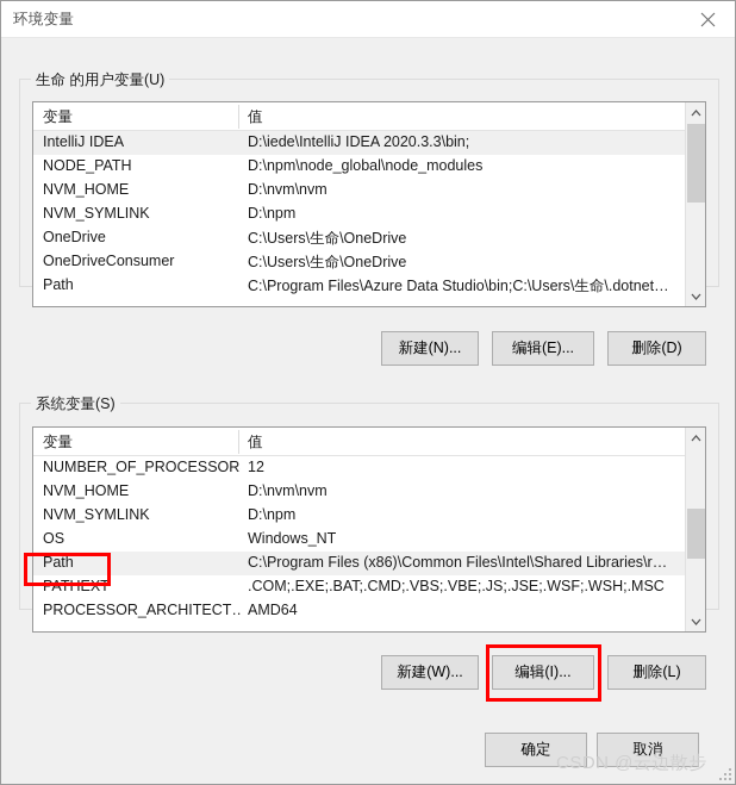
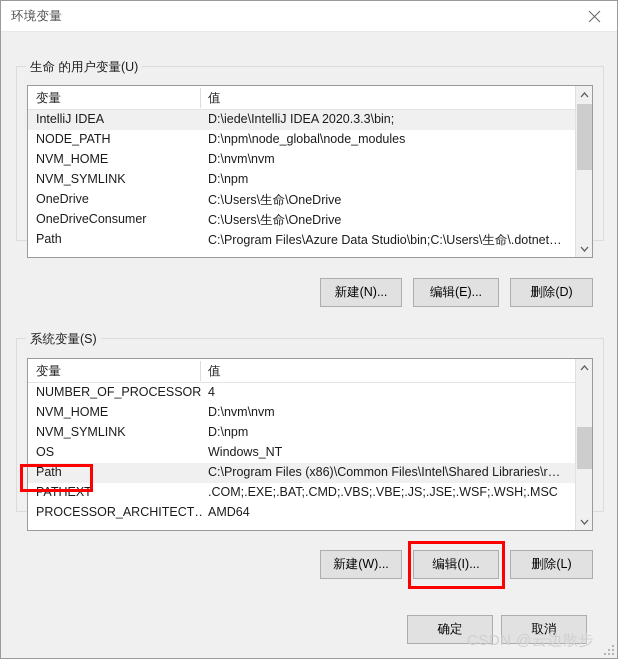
  环境变量
  生命 的用户变量(U)
  变量
  值
  IntelliJ IDEA
  D:\iede\IntelliJ IDEA 2020.3.3\bin;
  NODE_PATH
  D:\npm\node_global\node_modules
  NVM_HOME
  D:\nvm\nvm
  NVM_SYMLINK
  D:\npm
  OneDrive
  C:\Users\生命\OneDrive
  OneDriveConsumer
  C:\Users\生命\OneDrive
  Path
  C:\Program Files\Azure Data Studio\bin;C:\Users\生命\.dotnet…
  新建(N)...
  编辑(E)...
  删除(D)
  系统变量(S)
  变量
  值
  NUMBER_OF_PROCESSOR
- 12
+ 4
  NVM_HOME
  D:\nvm\nvm
  NVM_SYMLINK
  D:\npm
  OS
  Windows_NT
  Path
  C:\Program Files (x86)\Common Files\Intel\Shared Libraries\r…
  PATHEXT
  .COM;.EXE;.BAT;.CMD;.VBS;.VBE;.JS;.JSE;.WSF;.WSH;.MSC
  PROCESSOR_ARCHITECT…
  AMD64
  新建(W)...
  编辑(I)...
  删除(L)
  确定
  取消
  CSDN @云边散步
